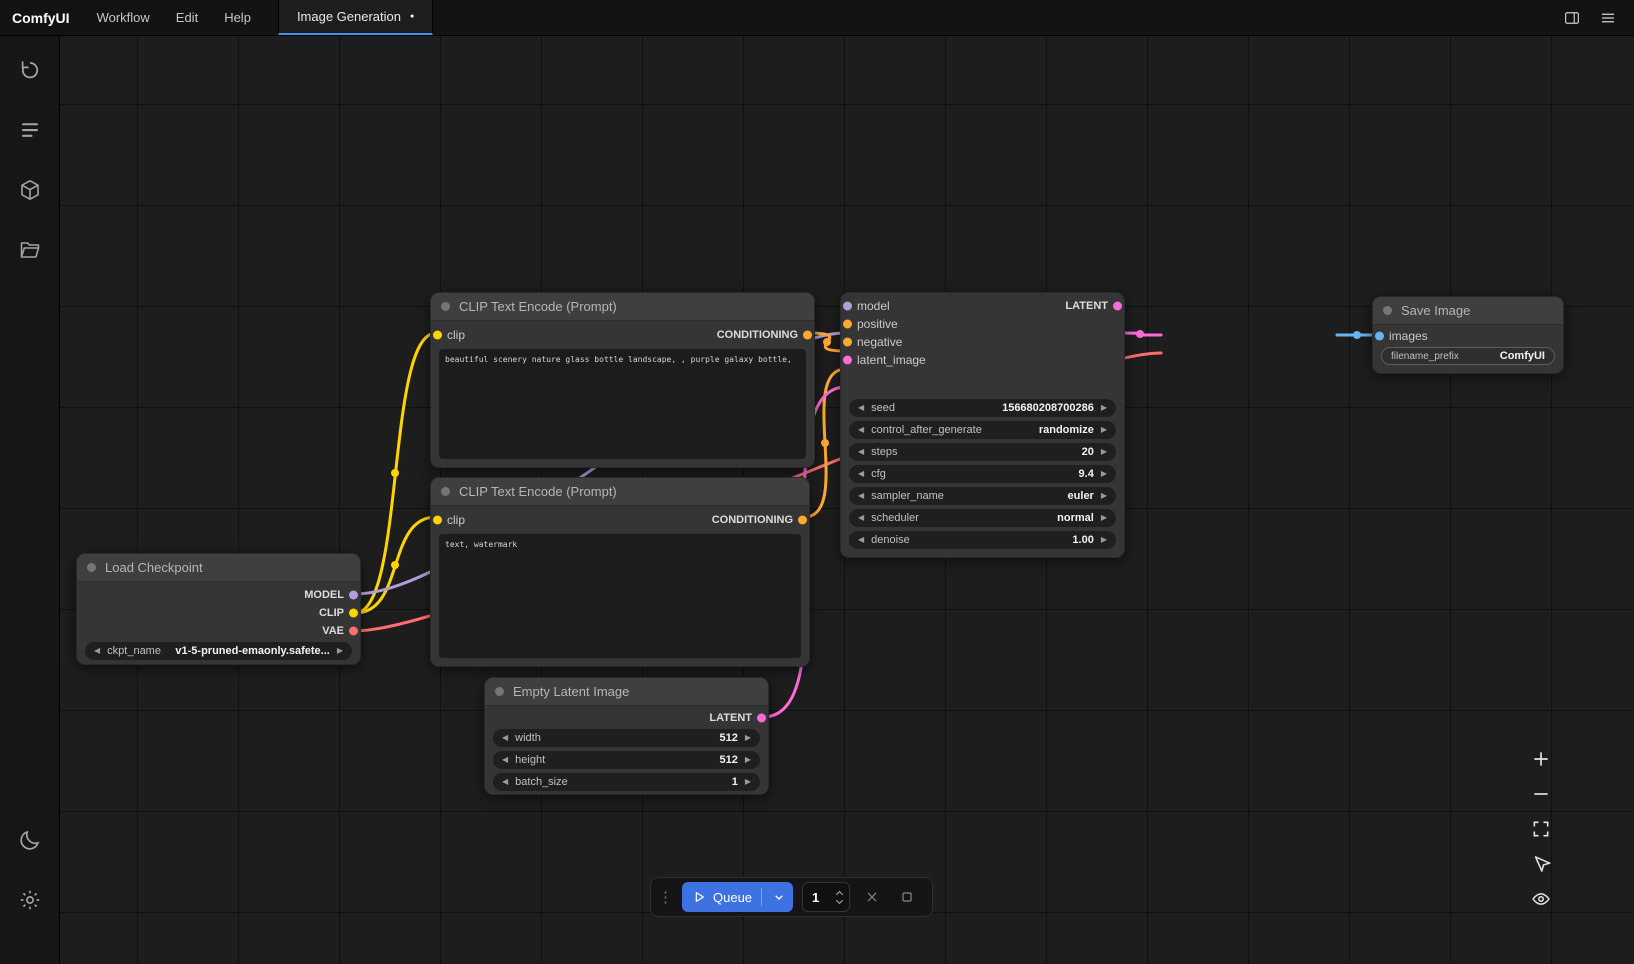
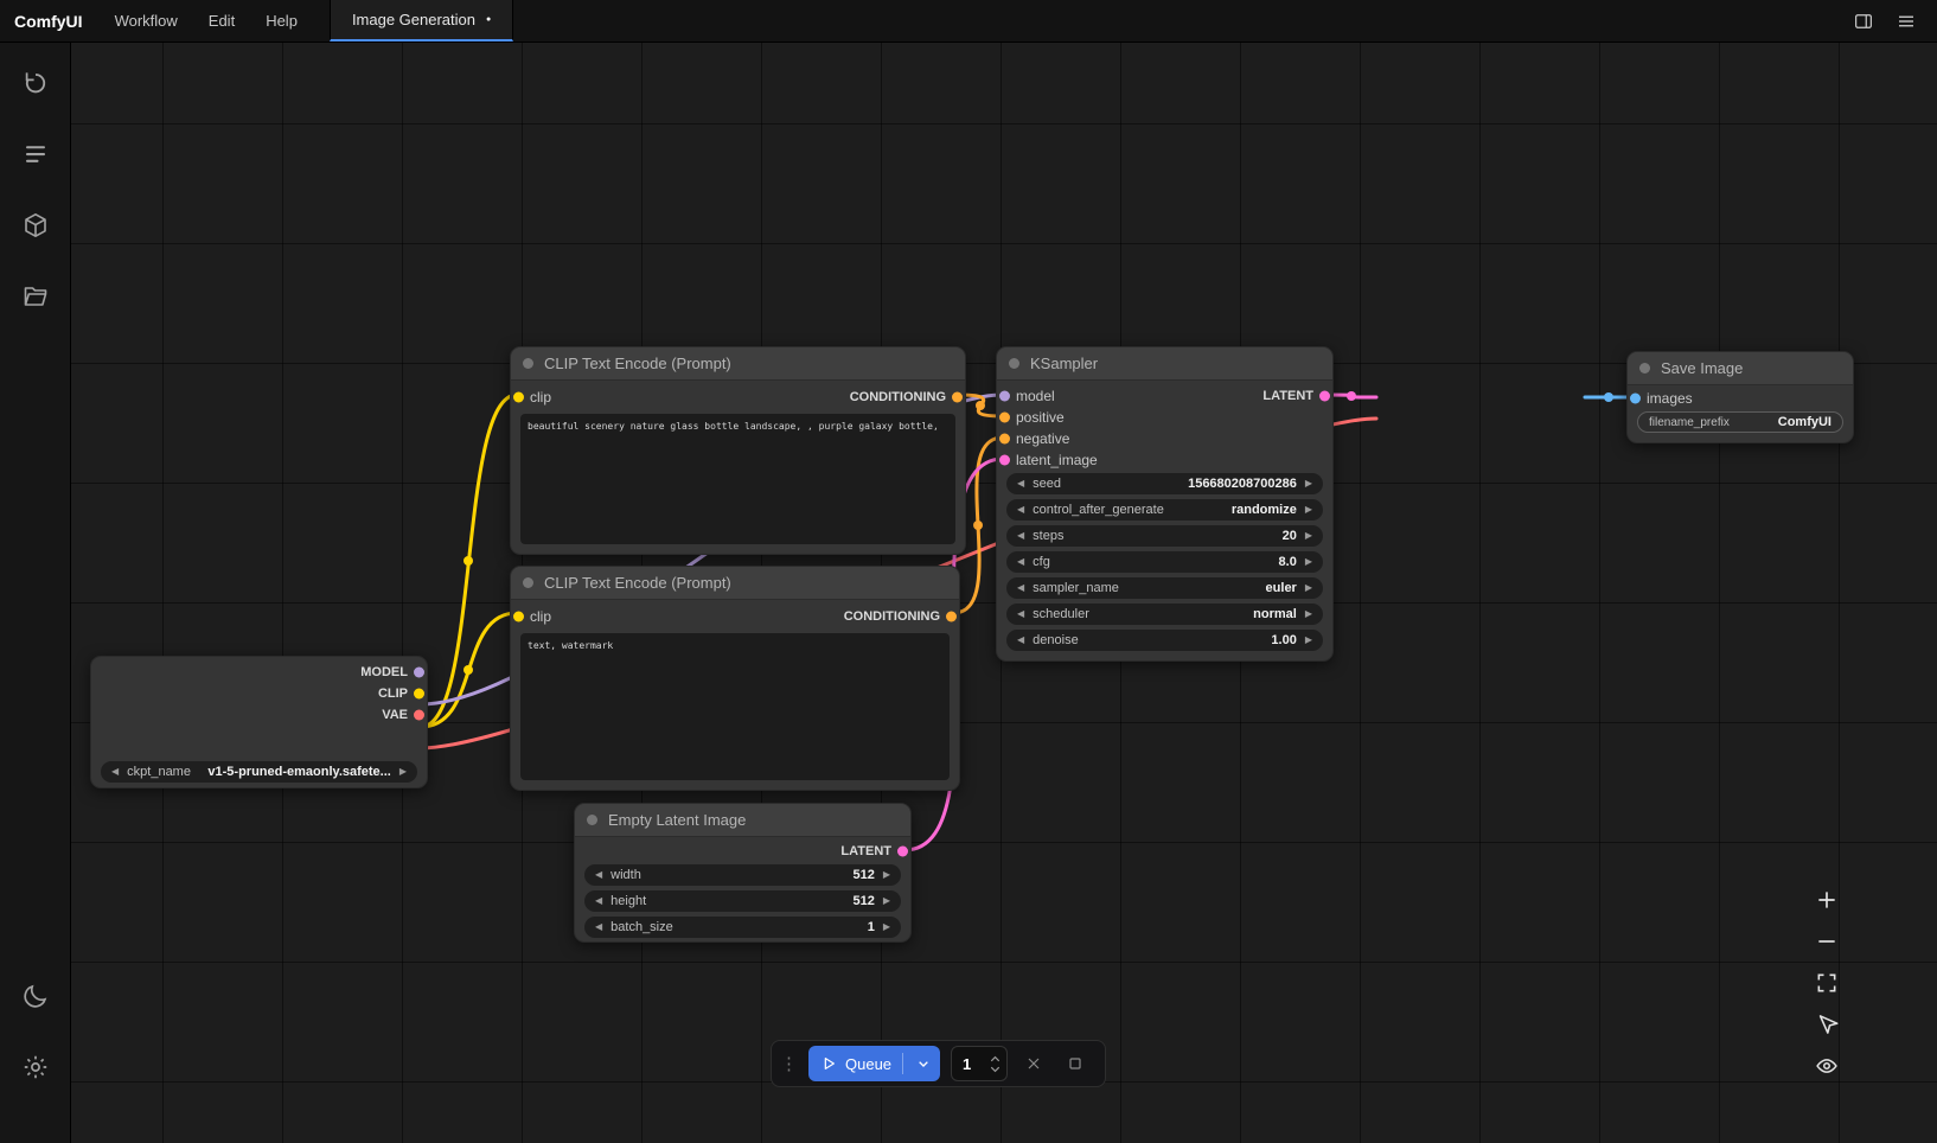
  ComfyUI
  Workflow
  Edit
  Help
  Image Generation
  CLIP Text Encode (Prompt)
  clip
  CONDITIONING
  beautiful scenery nature glass bottle landscape, , purple galaxy bottle,
  CLIP Text Encode (Prompt)
  clip
  CONDITIONING
  text, watermark
- Load Checkpoint
  MODEL
  CLIP
  VAE
  ◀
  ckpt_name
  v1-5-pruned-emaonly.safete...
  ▶
  Empty Latent Image
  LATENT
  ◀
  width
  512
  ▶
  ◀
  height
  512
  ▶
  ◀
  batch_size
  1
  ▶
+ KSampler
  model
  LATENT
  positive
  negative
  latent_image
  ◀
  seed
  156680208700286
  ▶
  ◀
  control_after_generate
  randomize
  ▶
  ◀
  steps
  20
  ▶
  ◀
  cfg
- 9.4
+ 8.0
  ▶
  ◀
  sampler_name
  euler
  ▶
  ◀
  scheduler
  normal
  ▶
  ◀
  denoise
  1.00
  ▶
  Save Image
  images
  filename_prefix
  ComfyUI
  ⋮
  Queue
  1
